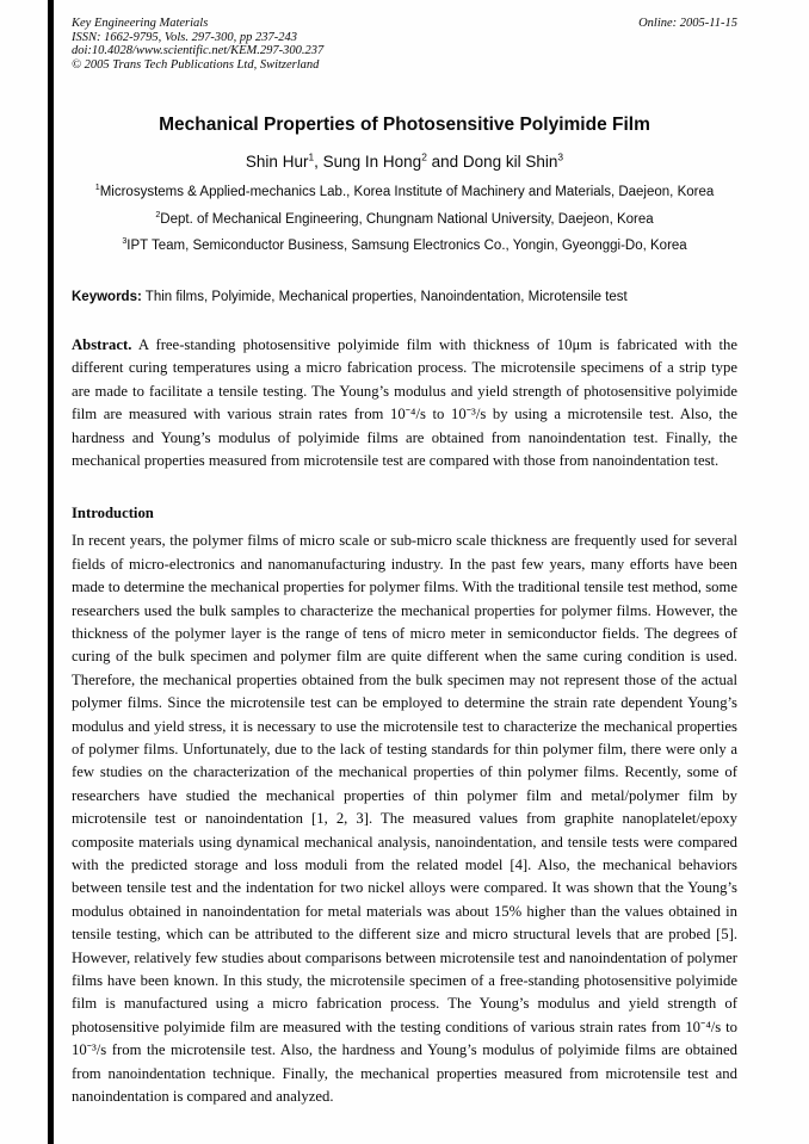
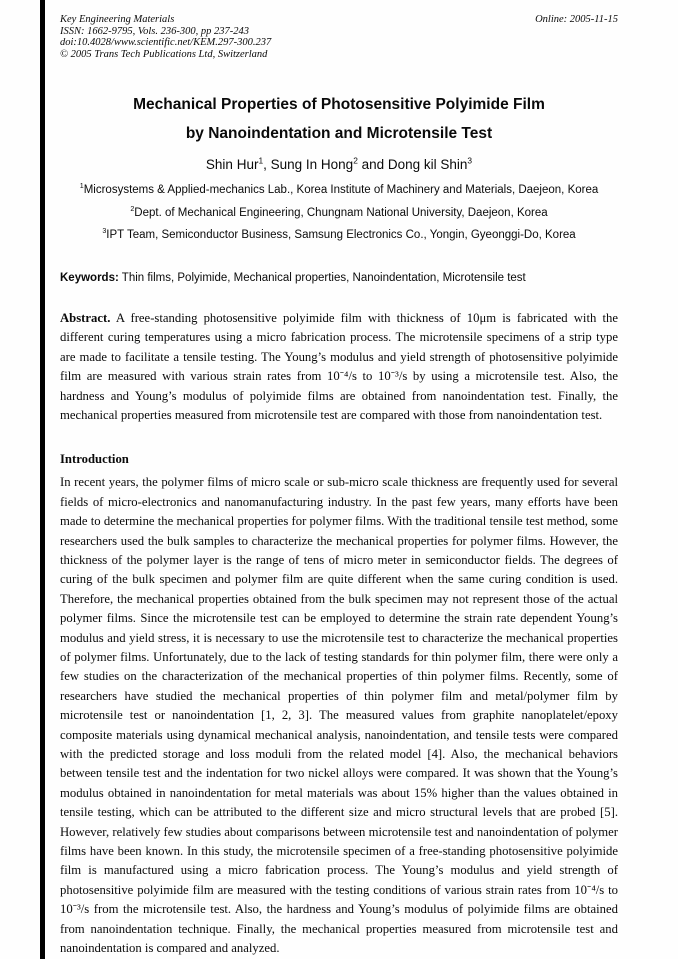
  Key Engineering Materials
- ISSN: 1662-9795, Vols. 297-300, pp 237-243
+ ISSN: 1662-9795, Vols. 236-300, pp 237-243
  doi:10.4028/www.scientific.net/KEM.297-300.237
  © 2005 Trans Tech Publications Ltd, Switzerland
  Online: 2005-11-15
  Mechanical Properties of Photosensitive Polyimide Film
+ by Nanoindentation and Microtensile Test
  Shin Hur1, Sung In Hong2 and Dong kil Shin3
  1Microsystems & Applied-mechanics Lab., Korea Institute of Machinery and Materials, Daejeon, Korea
  2Dept. of Mechanical Engineering, Chungnam National University, Daejeon, Korea
  3IPT Team, Semiconductor Business, Samsung Electronics Co., Yongin, Gyeonggi-Do, Korea
  Keywords: Thin films, Polyimide, Mechanical properties, Nanoindentation, Microtensile test
  Abstract. A free-standing photosensitive polyimide film with thickness of 10μm is fabricated with the different curing temperatures using a micro fabrication process. The microtensile specimens of a strip type are made to facilitate a tensile testing. The Young’s modulus and yield strength of photosensitive polyimide film are measured with various strain rates from 10⁻⁴/s to 10⁻³/s by using a microtensile test. Also, the hardness and Young’s modulus of polyimide films are obtained from nanoindentation test. Finally, the mechanical properties measured from microtensile test are compared with those from nanoindentation test.
  Introduction
  In recent years, the polymer films of micro scale or sub-micro scale thickness are frequently used for several fields of micro-electronics and nanomanufacturing industry. In the past few years, many efforts have been made to determine the mechanical properties for polymer films. With the traditional tensile test method, some researchers used the bulk samples to characterize the mechanical properties for polymer films. However, the thickness of the polymer layer is the range of tens of micro meter in semiconductor fields. The degrees of curing of the bulk specimen and polymer film are quite different when the same curing condition is used. Therefore, the mechanical properties obtained from the bulk specimen may not represent those of the actual polymer films. Since the microtensile test can be employed to determine the strain rate dependent Young’s modulus and yield stress, it is necessary to use the microtensile test to characterize the mechanical properties of polymer films. Unfortunately, due to the lack of testing standards for thin polymer film, there were only a few studies on the characterization of the mechanical properties of thin polymer films. Recently, some of researchers have studied the mechanical properties of thin polymer film and metal/polymer film by microtensile test or nanoindentation [1, 2, 3]. The measured values from graphite nanoplatelet/epoxy composite materials using dynamical mechanical analysis, nanoindentation, and tensile tests were compared with the predicted storage and loss moduli from the related model [4]. Also, the mechanical behaviors between tensile test and the indentation for two nickel alloys were compared. It was shown that the Young’s modulus obtained in nanoindentation for metal materials was about 15% higher than the values obtained in tensile testing, which can be attributed to the different size and micro structural levels that are probed [5]. However, relatively few studies about comparisons between microtensile test and nanoindentation of polymer films have been known. In this study, the microtensile specimen of a free-standing photosensitive polyimide film is manufactured using a micro fabrication process. The Young’s modulus and yield strength of photosensitive polyimide film are measured with the testing conditions of various strain rates from 10⁻⁴/s to 10⁻³/s from the microtensile test. Also, the hardness and Young’s modulus of polyimide films are obtained from nanoindentation technique. Finally, the mechanical properties measured from microtensile test and nanoindentation is compared and analyzed.
